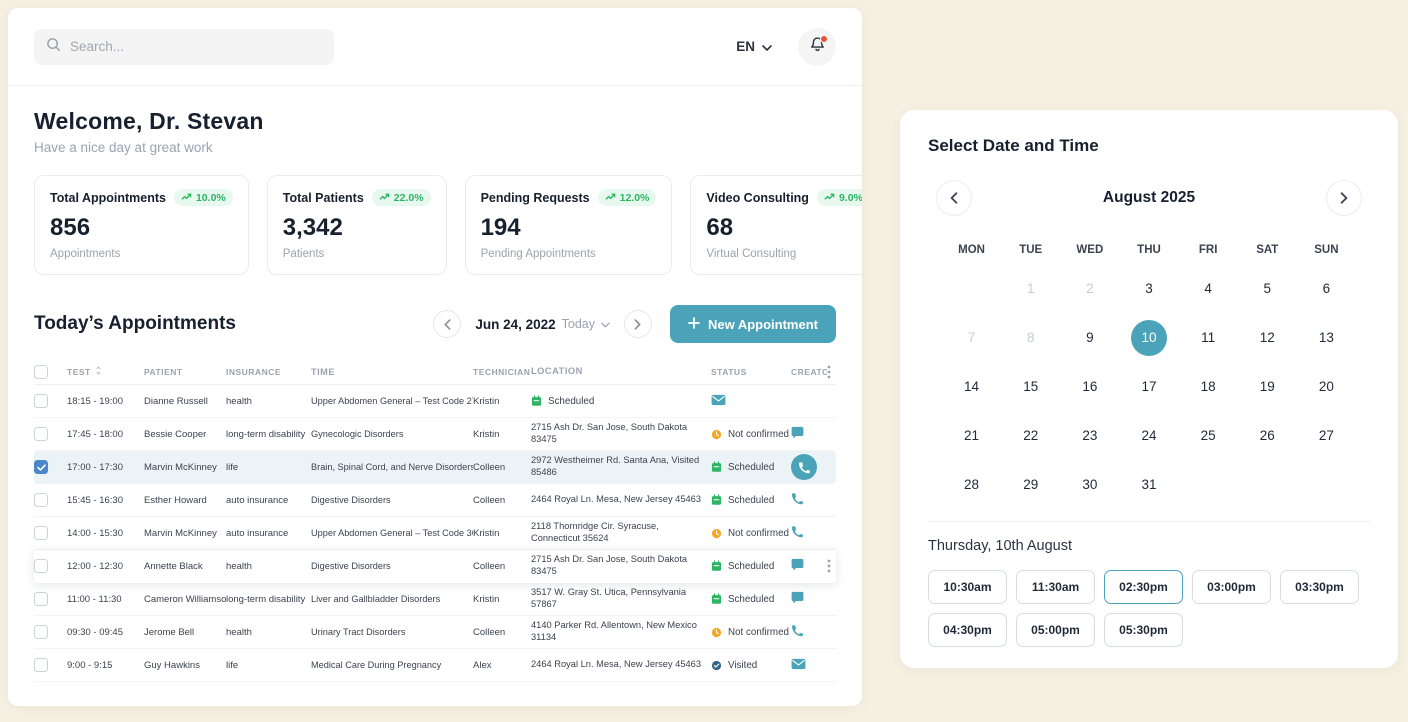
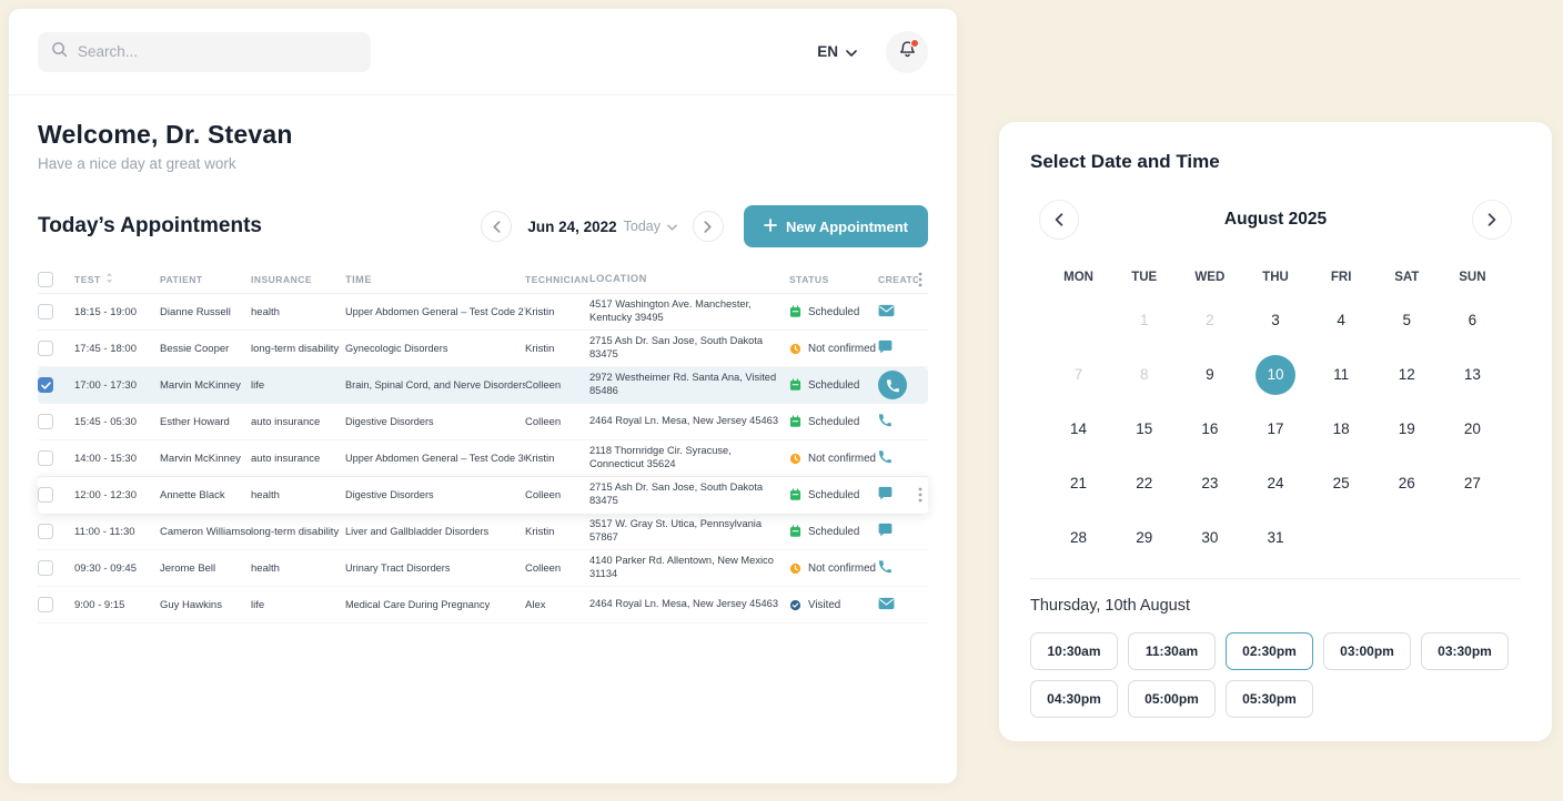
  Search...
  EN
  Welcome, Dr. Stevan
  Have a nice day at great work
- Total Appointments
- 10.0%
- 856
- Appointments
- Total Patients
- 22.0%
- 3,342
- Patients
- Pending Requests
- 12.0%
- 194
- Pending Appointments
- Video Consulting
- 9.0%
- 68
- Virtual Consulting
  Today’s Appointments
  Jun 24, 2022
  Today
  New Appointment
  TEST
  PATIENT
  INSURANCE
  TIME
  TECHNICIAN
  LOCATION
  STATUS
  CREATO
  18:15 - 19:00
  Dianne Russell
  health
  Upper Abdomen General – Test Code 2
  Kristin
+ 4517 Washington Ave. Manchester, Kentucky 39495
  Scheduled
  17:45 - 18:00
  Bessie Cooper
  long-term disability
  Gynecologic Disorders
  Kristin
  2715 Ash Dr. San Jose, South Dakota 83475
  Not confirmed
  17:00 - 17:30
  Marvin McKinney
  life
  Brain, Spinal Cord, and Nerve Disorders
  Colleen
  2972 Westheimer Rd. Santa Ana, Visited 85486
  Scheduled
- 15:45 - 16:30
+ 15:45 - 05:30
  Esther Howard
  auto insurance
  Digestive Disorders
  Colleen
  2464 Royal Ln. Mesa, New Jersey 45463
  Scheduled
  14:00 - 15:30
  Marvin McKinney
  auto insurance
  Upper Abdomen General – Test Code 3
  Kristin
  2118 Thornridge Cir. Syracuse, Connecticut 35624
  Not confirmed
  12:00 - 12:30
  Annette Black
  health
  Digestive Disorders
  Colleen
  2715 Ash Dr. San Jose, South Dakota 83475
  Scheduled
  11:00 - 11:30
  Cameron Williamso
  long-term disability
  Liver and Gallbladder Disorders
  Kristin
  3517 W. Gray St. Utica, Pennsylvania 57867
  Scheduled
  09:30 - 09:45
  Jerome Bell
  health
  Urinary Tract Disorders
  Colleen
  4140 Parker Rd. Allentown, New Mexico 31134
  Not confirmed
  9:00 - 9:15
  Guy Hawkins
  life
  Medical Care During Pregnancy
  Alex
  2464 Royal Ln. Mesa, New Jersey 45463
  Visited
  Select Date and Time
  August 2025
  MON
  TUE
  WED
  THU
  FRI
  SAT
  SUN
  1
  2
  3
  4
  5
  6
  7
  8
  9
  10
  11
  12
  13
  14
  15
  16
  17
  18
  19
  20
  21
  22
  23
  24
  25
  26
  27
  28
  29
  30
  31
  Thursday, 10th August
  10:30am
  11:30am
  02:30pm
  03:00pm
  03:30pm
  04:30pm
  05:00pm
  05:30pm
